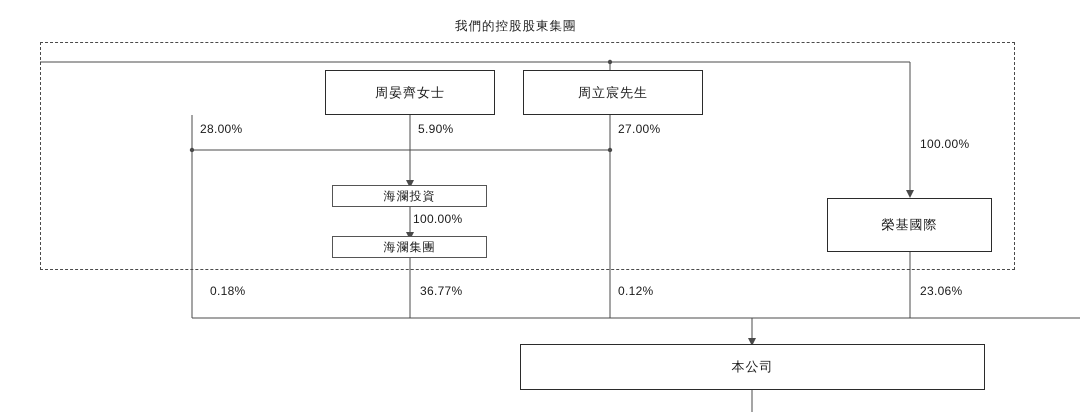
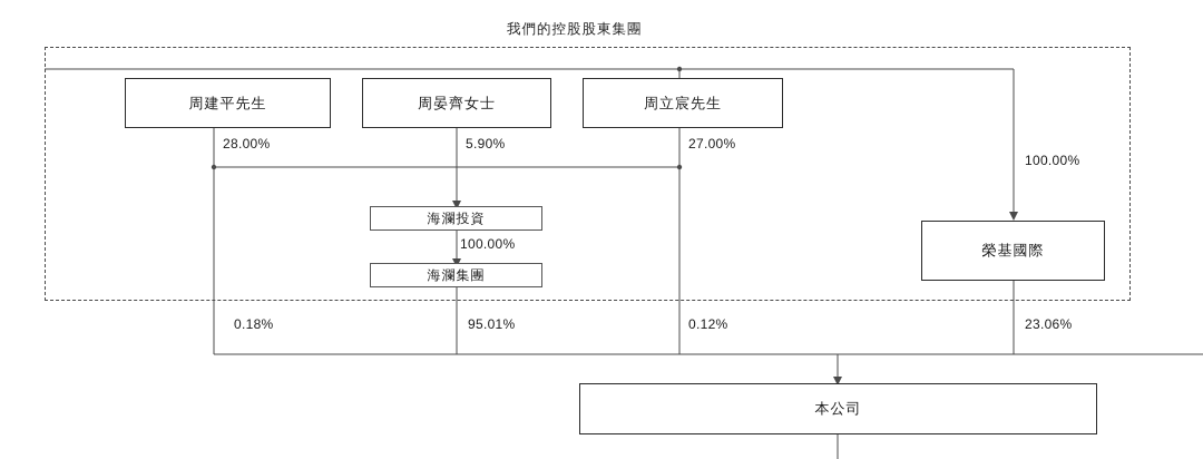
  我們的控股股東集團
+ 周建平先生
  周晏齊女士
  周立宸先生
  海瀾投資
  海瀾集團
  榮基國際
  本公司
  28.00%
  5.90%
  27.00%
  100.00%
  100.00%
  0.18%
- 36.77%
+ 95.01%
  0.12%
  23.06%
